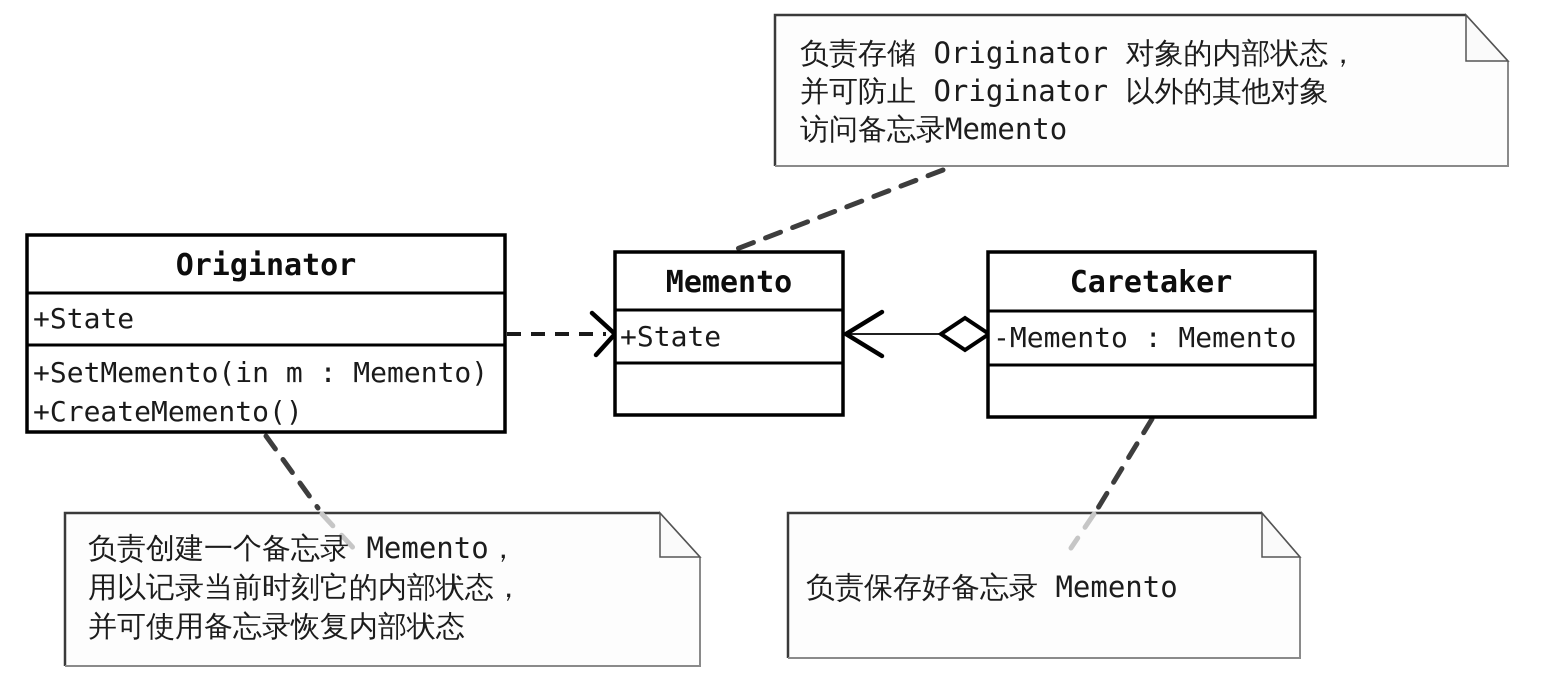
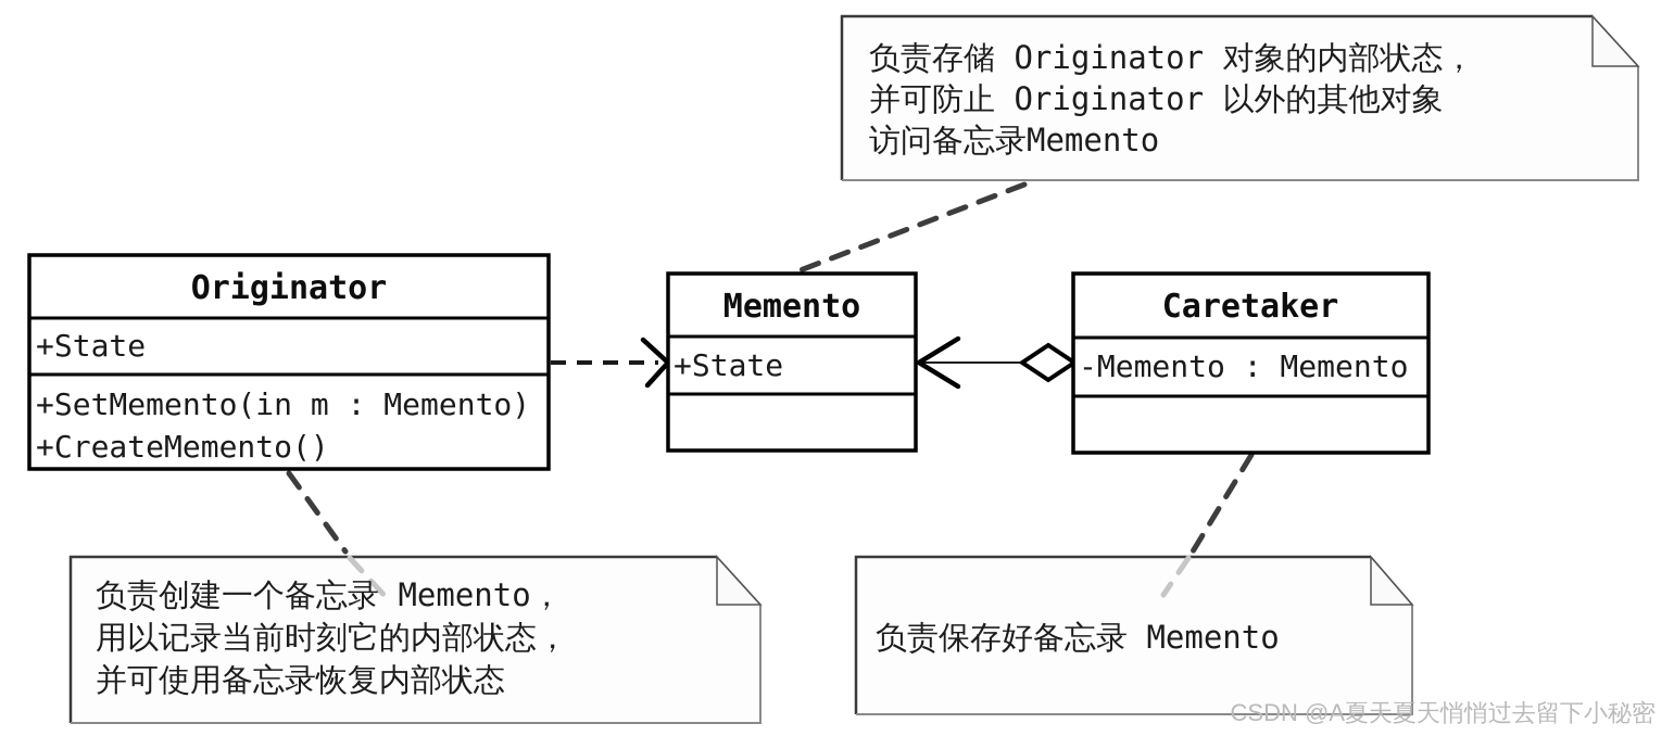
  负责存储 Originator 对象的内部状态，
  并可防止 Originator 以外的其他对象
  访问备忘录Memento
  负责创建一个备忘录 Memento，
  用以记录当前时刻它的内部状态，
  并可使用备忘录恢复内部状态
  负责保存好备忘录 Memento
  Originator
  +State
  +SetMemento(in m : Memento)
  +CreateMemento()
  Memento
  +State
  Caretaker
  -Memento : Memento
+ CSDN @A夏天夏天悄悄过去留下小秘密
